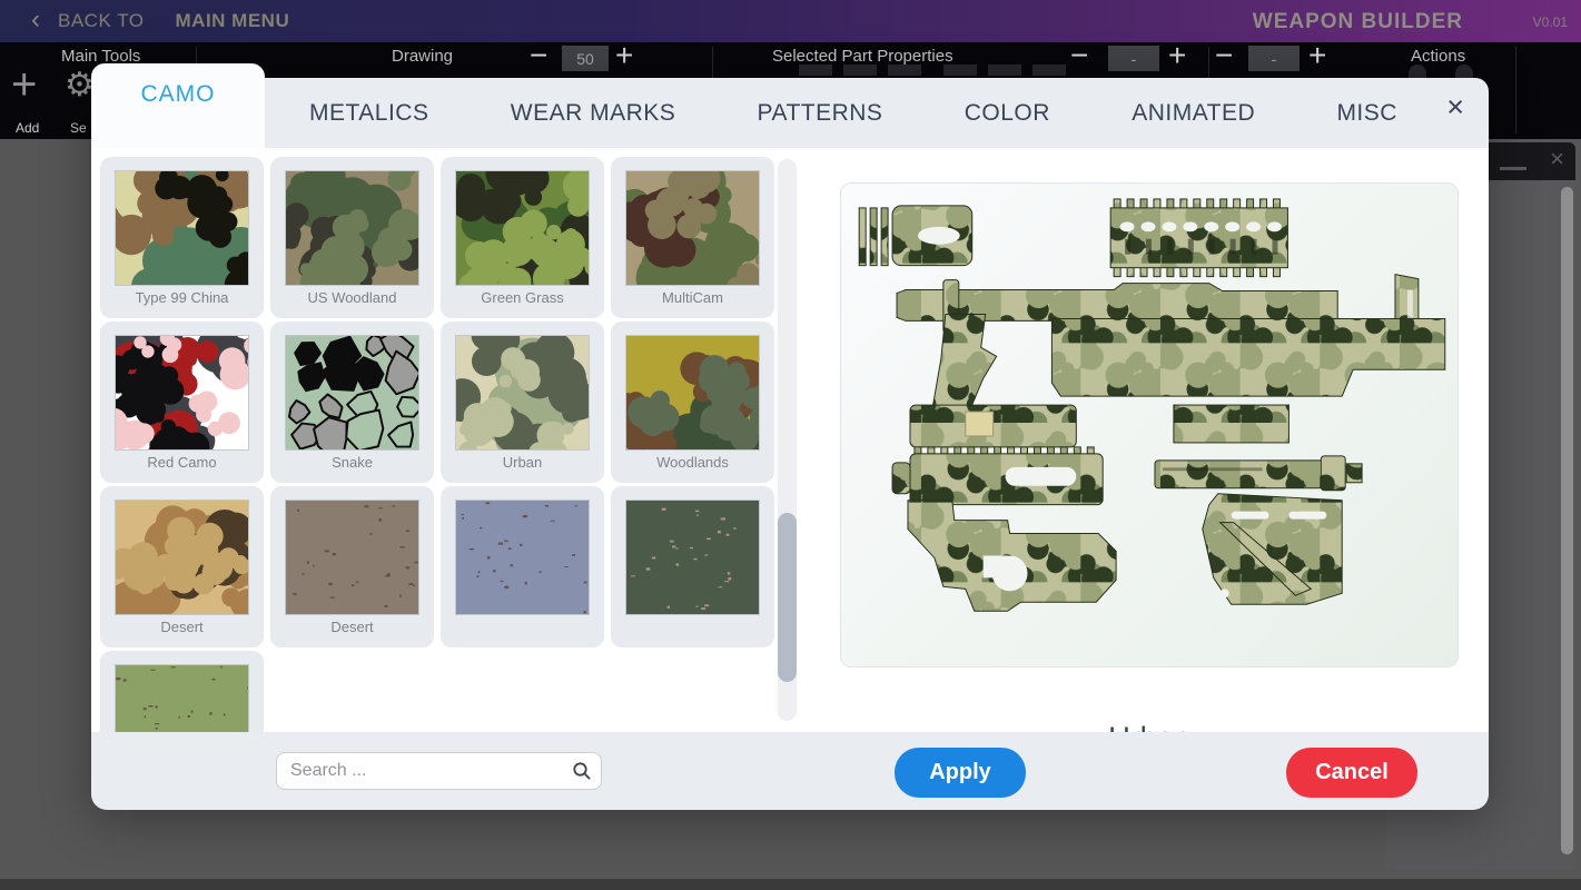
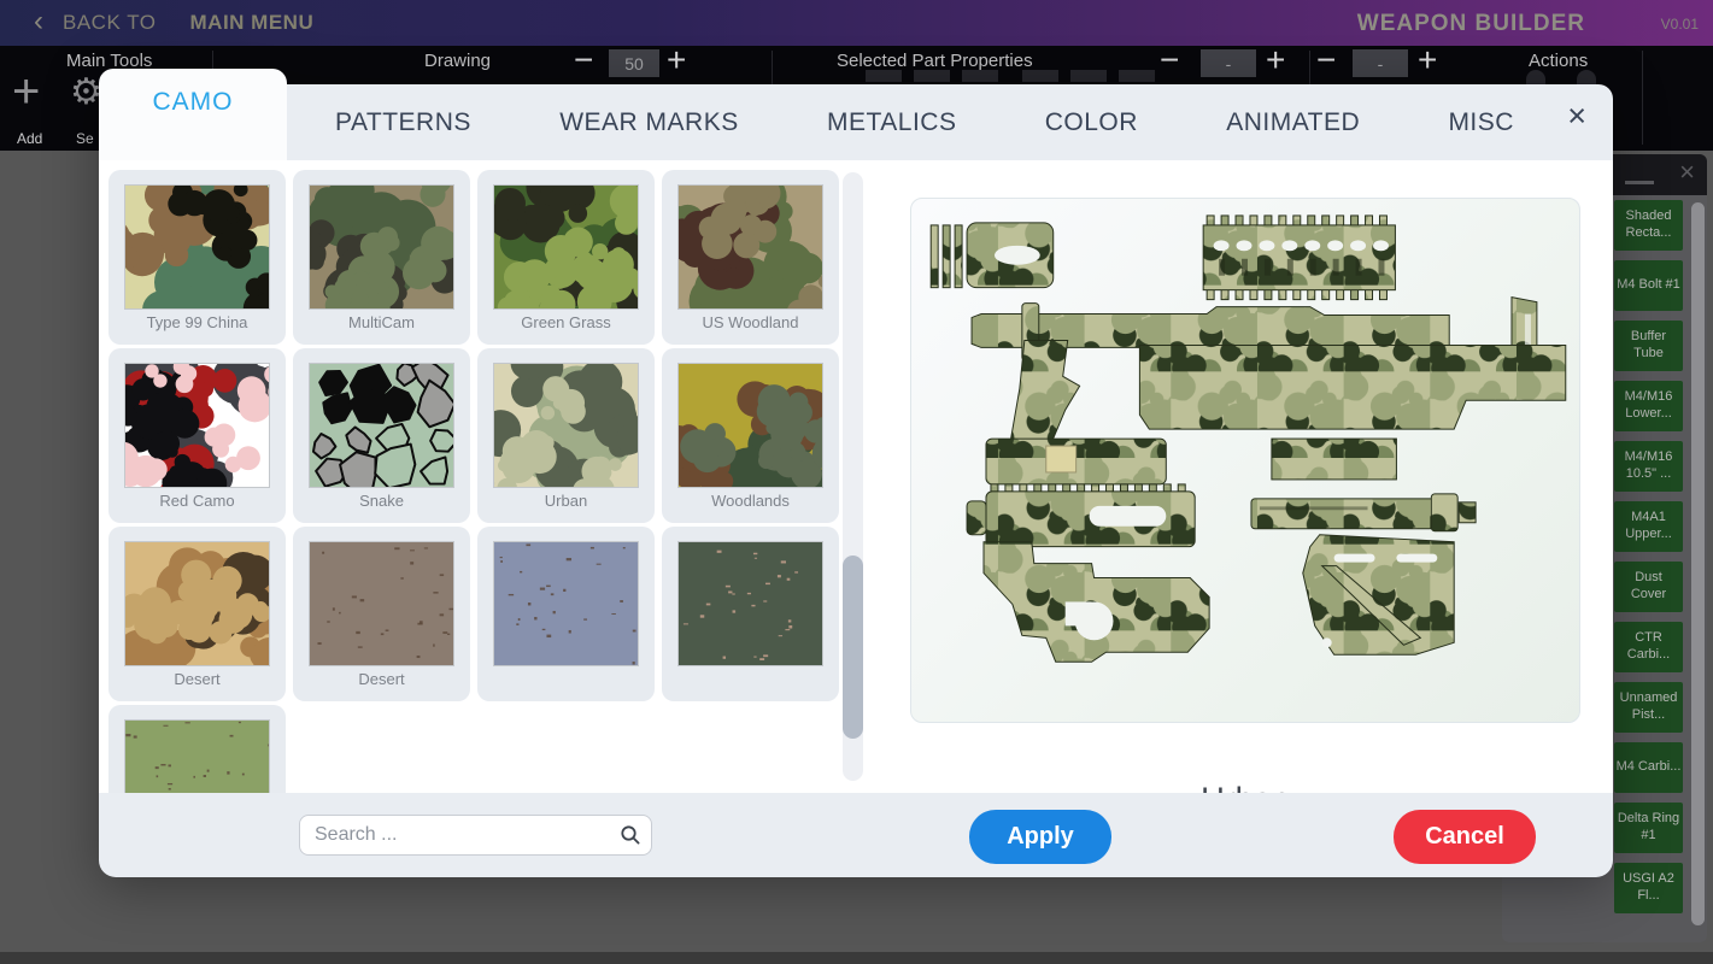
  ‹
  BACK TO
  MAIN MENU
  WEAPON BUILDER
  V0.01
  Main Tools
  Drawing
  Selected Part Properties
  Actions
  −
  50
  +
  −
  -
  +
  −
  -
  +
  +
  Add
  ⚙
  Se
  ×
+ Shaded Recta...
+ M4 Bolt #1
+ Buffer Tube
+ M4/M16 Lower...
+ M4/M16 10.5" ...
+ M4A1 Upper...
+ Dust Cover
+ CTR Carbi...
+ Unnamed Pist...
+ M4 Carbi...
+ Delta Ring #1
+ USGI A2 Fl...
  CAMO
- METALICS
+ PATTERNS
  WEAR MARKS
- PATTERNS
+ METALICS
  COLOR
  ANIMATED
  MISC
  ×
  Type 99 China
- US Woodland
+ MultiCam
  Green Grass
- MultiCam
+ US Woodland
  Red Camo
  Snake
  Urban
  Woodlands
  Desert
  Desert
  Search ...
  Apply
  Cancel
